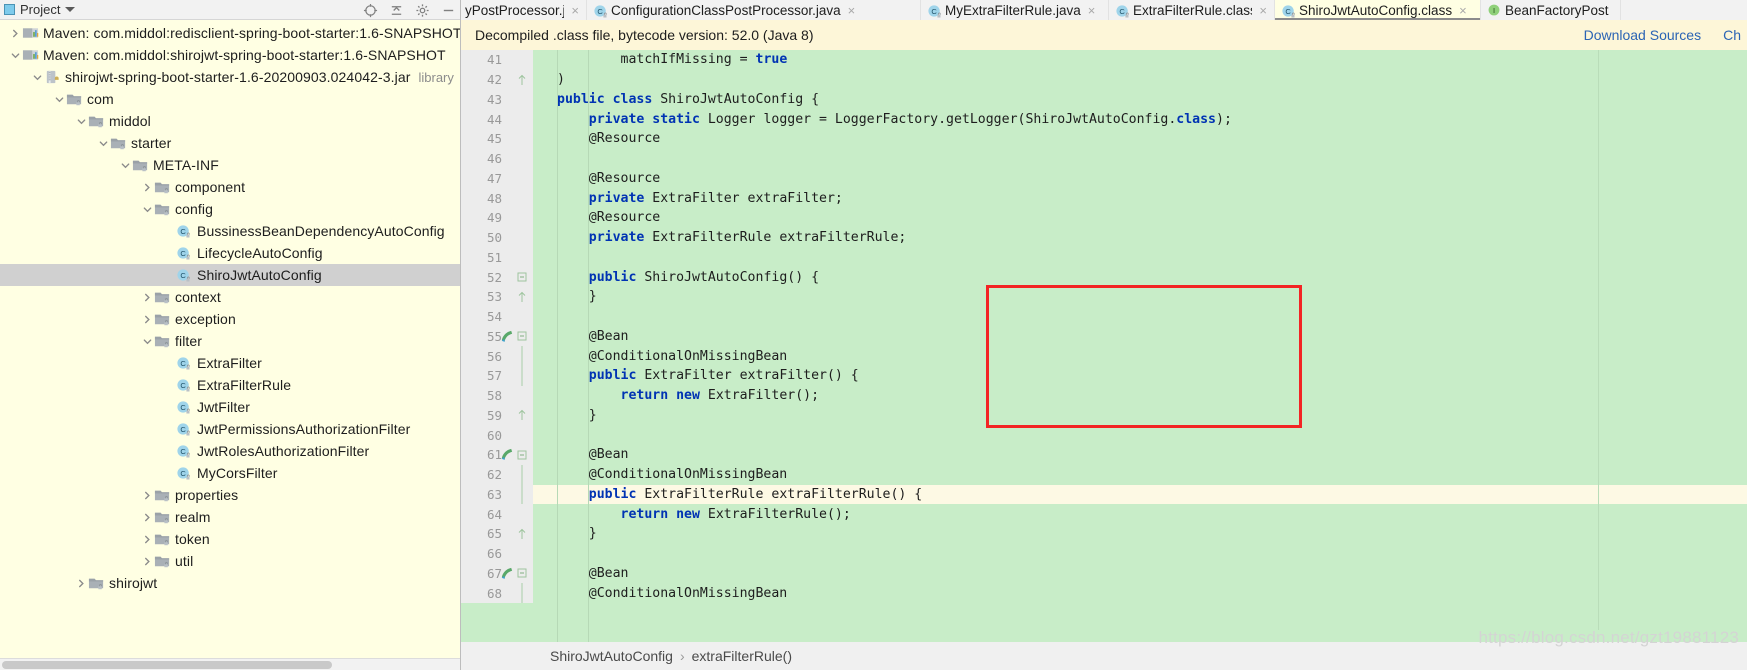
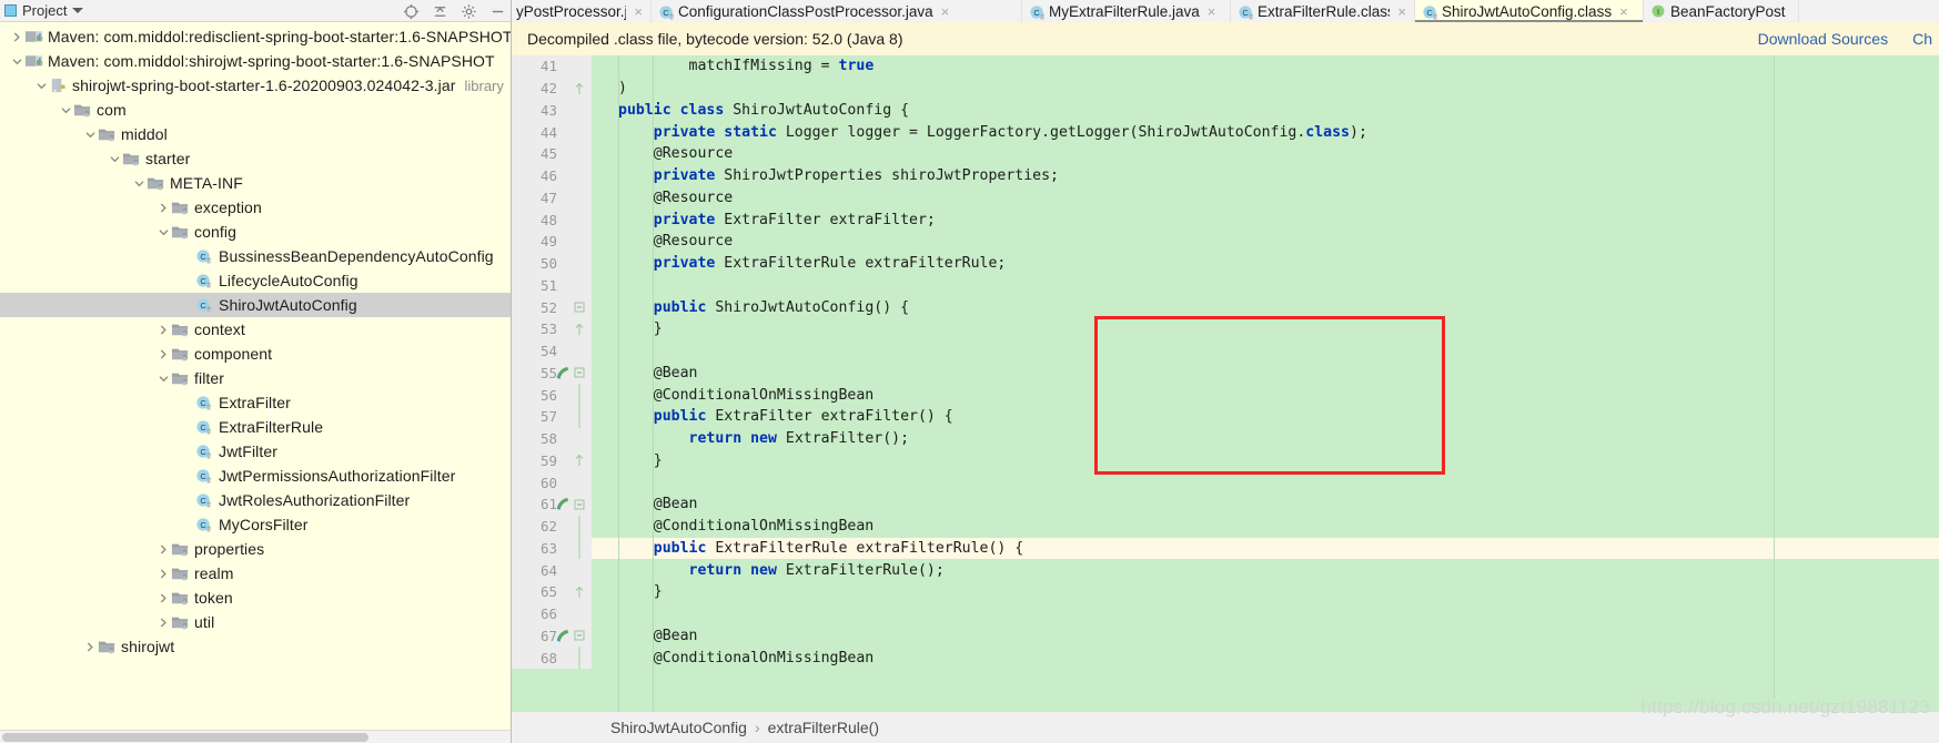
  Project
  Maven: com.middol:redisclient-spring-boot-starter:1.6-SNAPSHOT
  Maven: com.middol:shirojwt-spring-boot-starter:1.6-SNAPSHOT
  shirojwt-spring-boot-starter-1.6-20200903.024042-3.jar
  library
  com
  middol
  starter
  META-INF
- component
+ exception
  config
  C
  BussinessBeanDependencyAutoConfig
  C
  LifecycleAutoConfig
  C
  ShiroJwtAutoConfig
  context
- exception
+ component
  filter
  C
  ExtraFilter
  C
  ExtraFilterRule
  C
  JwtFilter
  C
  JwtPermissionsAuthorizationFilter
  C
  JwtRolesAuthorizationFilter
  C
  MyCorsFilter
  properties
  realm
  token
  util
  shirojwt
  yPostProcessor.j
  ×
  C
  ConfigurationClassPostProcessor.java
  ×
  C
  MyExtraFilterRule.java
  ×
  C
  ExtraFilterRule.clas
  ×
  C
  ShiroJwtAutoConfig.class
  ×
  I
  BeanFactoryPost
  Decompiled .class file, bytecode version: 52.0 (Java 8)
  Download Sources
  Ch
  41
  matchIfMissing = true
  42
  )
  43
  public class ShiroJwtAutoConfig {
  44
  private static Logger logger = LoggerFactory.getLogger(ShiroJwtAutoConfig.class);
  45
  @Resource
  46
+ private ShiroJwtProperties shiroJwtProperties;
  47
  @Resource
  48
  private ExtraFilter extraFilter;
  49
  @Resource
  50
  private ExtraFilterRule extraFilterRule;
  51
  52
  public ShiroJwtAutoConfig() {
  53
  }
  54
  55
  @Bean
  56
  @ConditionalOnMissingBean
  57
  public ExtraFilter extraFilter() {
  58
  return new ExtraFilter();
  59
  }
  60
  61
  @Bean
  62
  @ConditionalOnMissingBean
  63
  public ExtraFilterRule extraFilterRule() {
  64
  return new ExtraFilterRule();
  65
  }
  66
  67
  @Bean
  68
  @ConditionalOnMissingBean
  ShiroJwtAutoConfig
  ›
  extraFilterRule()
  https://blog.csdn.net/gzt19881123
